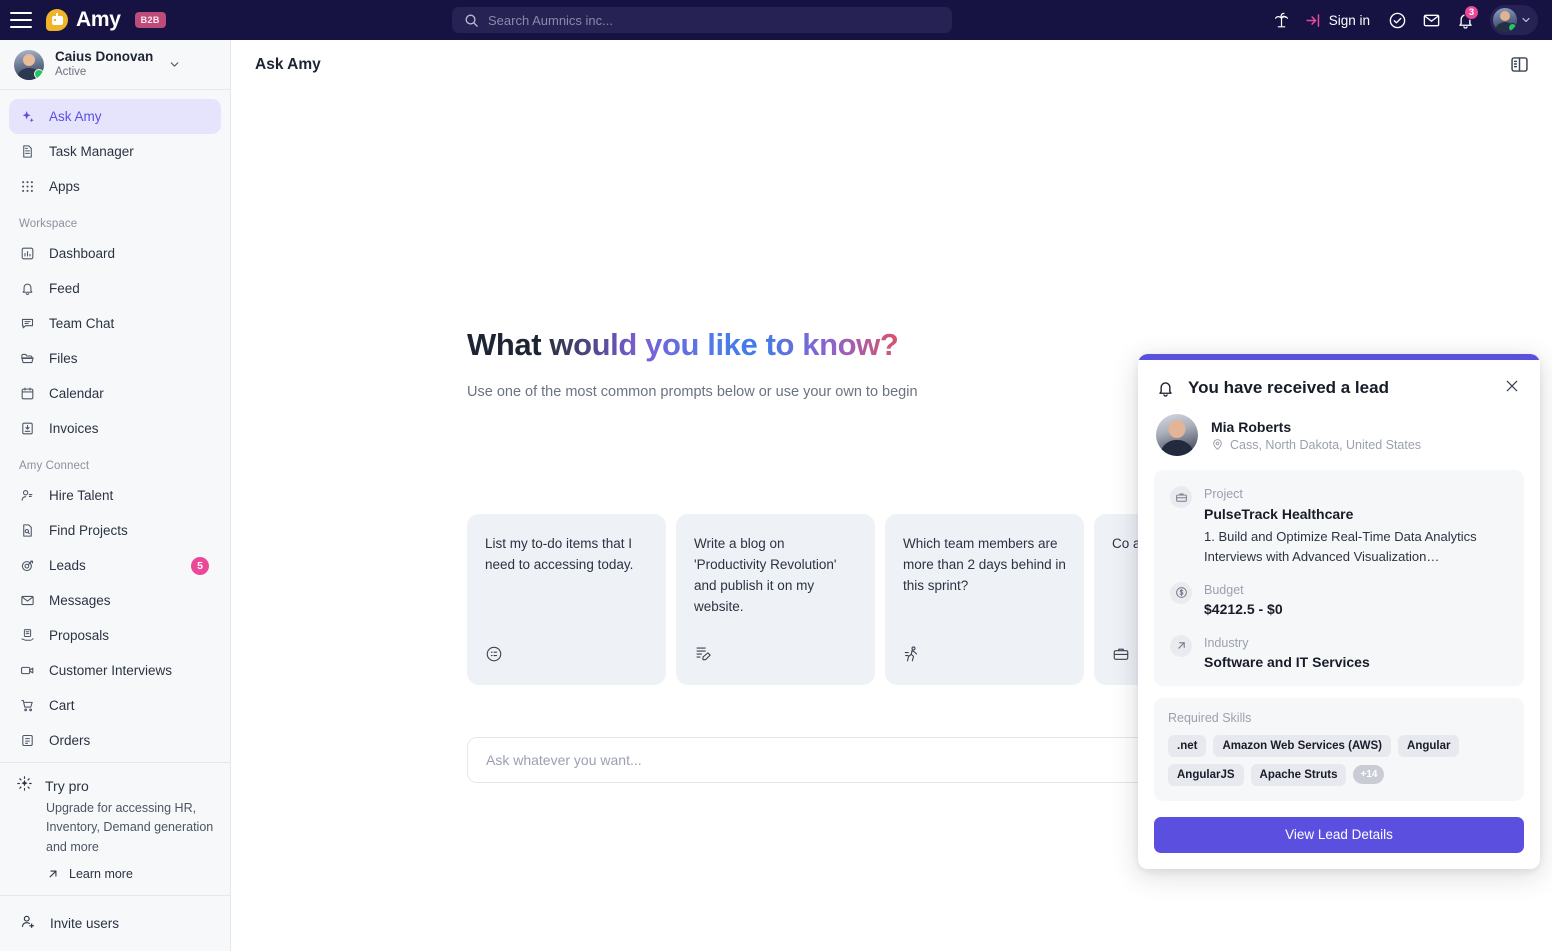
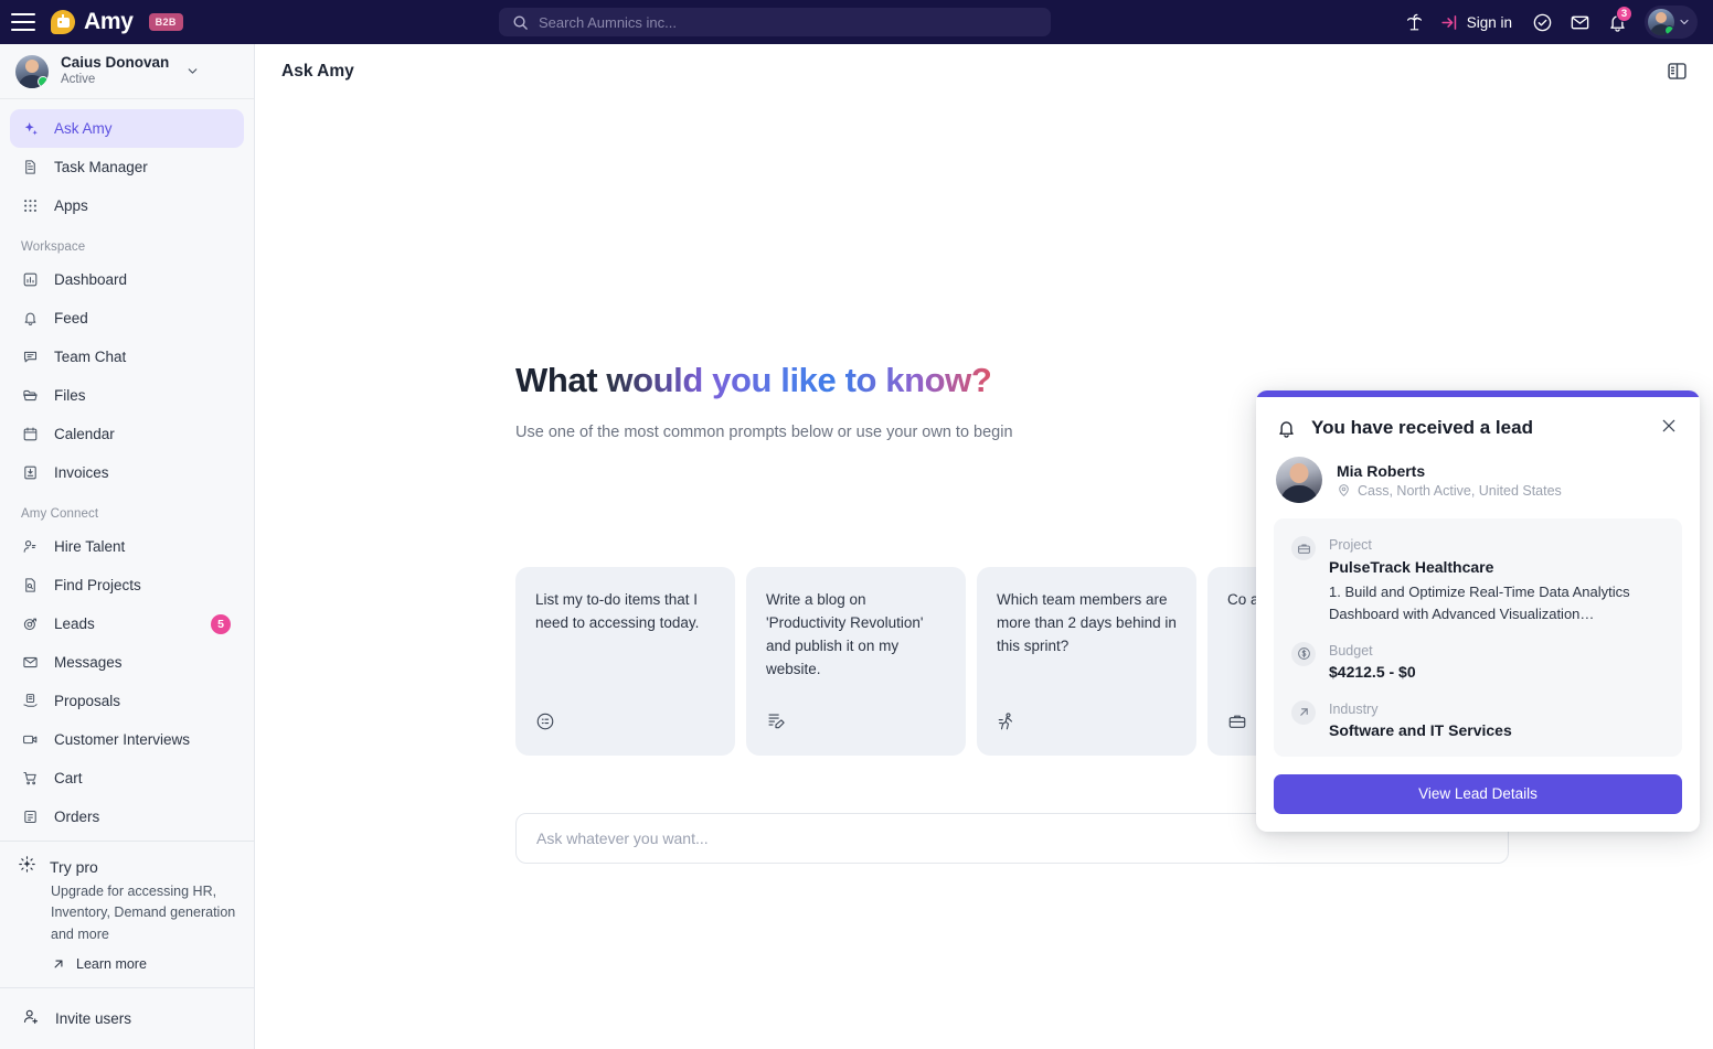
  Amy
  B2B
  Search Aumnics inc...
  Sign in
  3
  Caius Donovan
  Active
  Ask Amy
  Task Manager
  Apps
  Workspace
  Dashboard
  Feed
  Team Chat
  Files
  Calendar
  Invoices
  Amy Connect
  Hire Talent
  Find Projects
  Leads
  5
  Messages
  Proposals
  Customer Interviews
  Cart
  Orders
  Try pro
  Upgrade for accessing HR, Inventory, Demand generation and more
  Learn more
  Invite users
  Ask Amy
  What would you like to know?
  Use one of the most common prompts below or use your own to begin
  List my to-do items that I need to accessing today.
  Write a blog on 'Productivity Revolution' and publish it on my website.
  Which team members are more than 2 days behind in this sprint?
  Ask whatever you want...
  You have received a lead
  Mia Roberts
- Cass, North Dakota, United States
+ Cass, North Active, United States
  Project
  PulseTrack Healthcare
- 1. Build and Optimize Real-Time Data Analytics Interviews with Advanced Visualization…
+ 1. Build and Optimize Real-Time Data Analytics Dashboard with Advanced Visualization…
  Budget
  $4212.5 - $0
  Industry
  Software and IT Services
- Required Skills
- .net
- Amazon Web Services (AWS)
- Angular
- AngularJS
- Apache Struts
- +14
  View Lead Details
